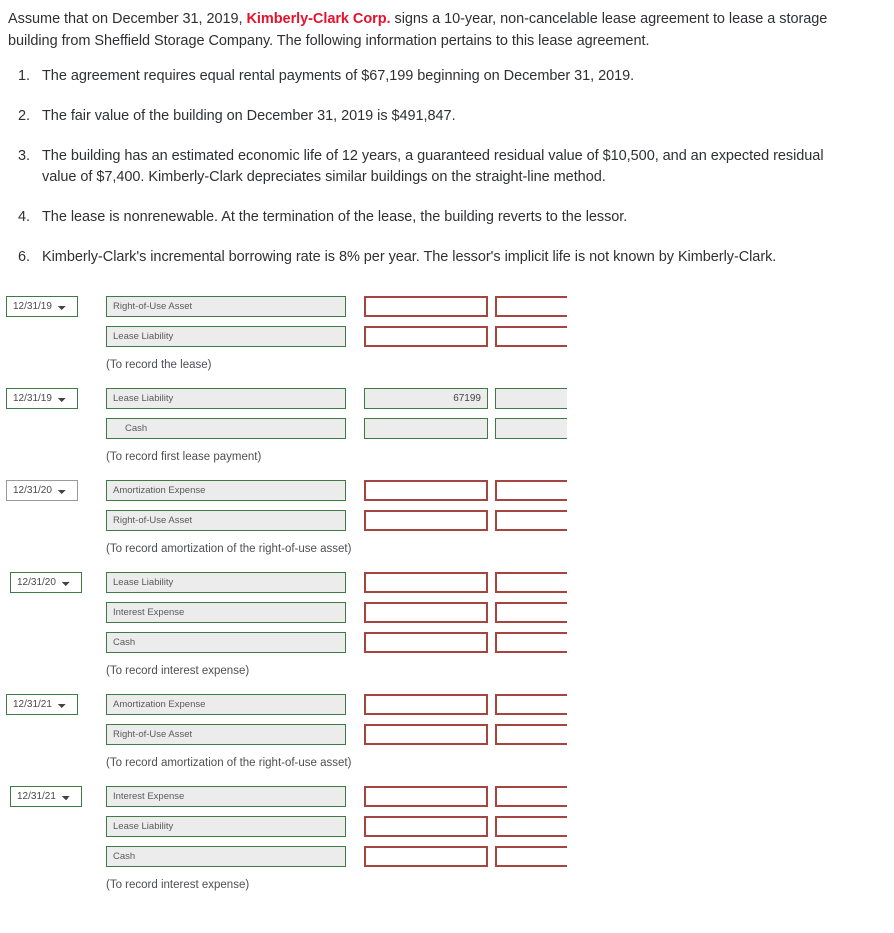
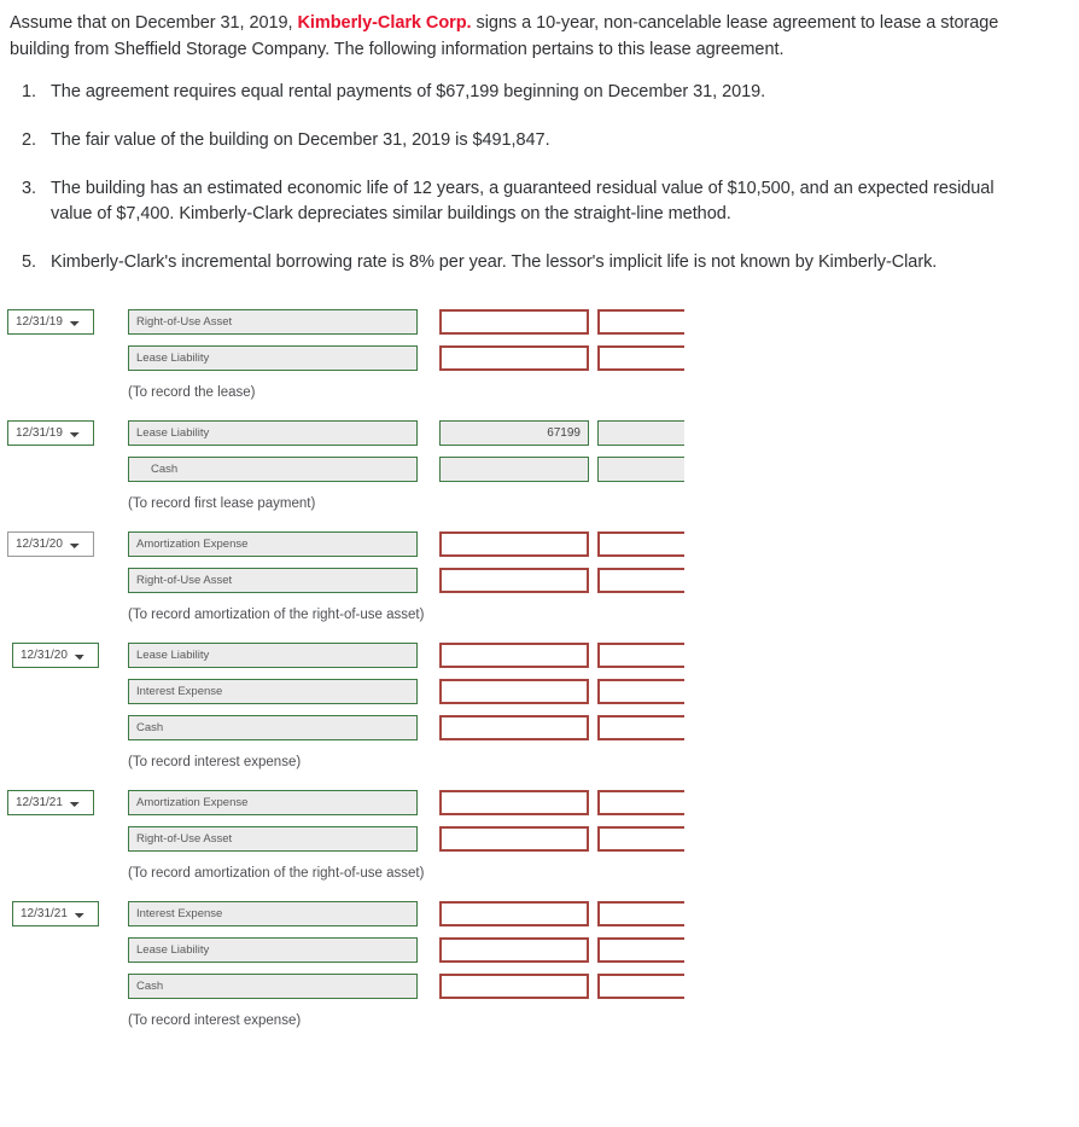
  Assume that on December 31, 2019, Kimberly-Clark Corp. signs a 10-year, non-cancelable lease agreement to lease a storage building from Sheffield Storage Company. The following information pertains to this lease agreement.
  1.
  The agreement requires equal rental payments of $67,199 beginning on December 31, 2019.
  2.
  The fair value of the building on December 31, 2019 is $491,847.
  3.
  The building has an estimated economic life of 12 years, a guaranteed residual value of $10,500, and an expected residual value of $7,400. Kimberly-Clark depreciates similar buildings on the straight-line method.
- 4.
- The lease is nonrenewable. At the termination of the lease, the building reverts to the lessor.
- 6.
+ 5.
  Kimberly-Clark's incremental borrowing rate is 8% per year. The lessor's implicit life is not known by Kimberly-Clark.
  12/31/19
  Right-of-Use Asset
  Lease Liability
  (To record the lease)
  12/31/19
  Lease Liability
  67199
  Cash
  (To record first lease payment)
  12/31/20
  Amortization Expense
  Right-of-Use Asset
  (To record amortization of the right-of-use asset)
  12/31/20
  Lease Liability
  Interest Expense
  Cash
  (To record interest expense)
  12/31/21
  Amortization Expense
  Right-of-Use Asset
  (To record amortization of the right-of-use asset)
  12/31/21
  Interest Expense
  Lease Liability
  Cash
  (To record interest expense)
